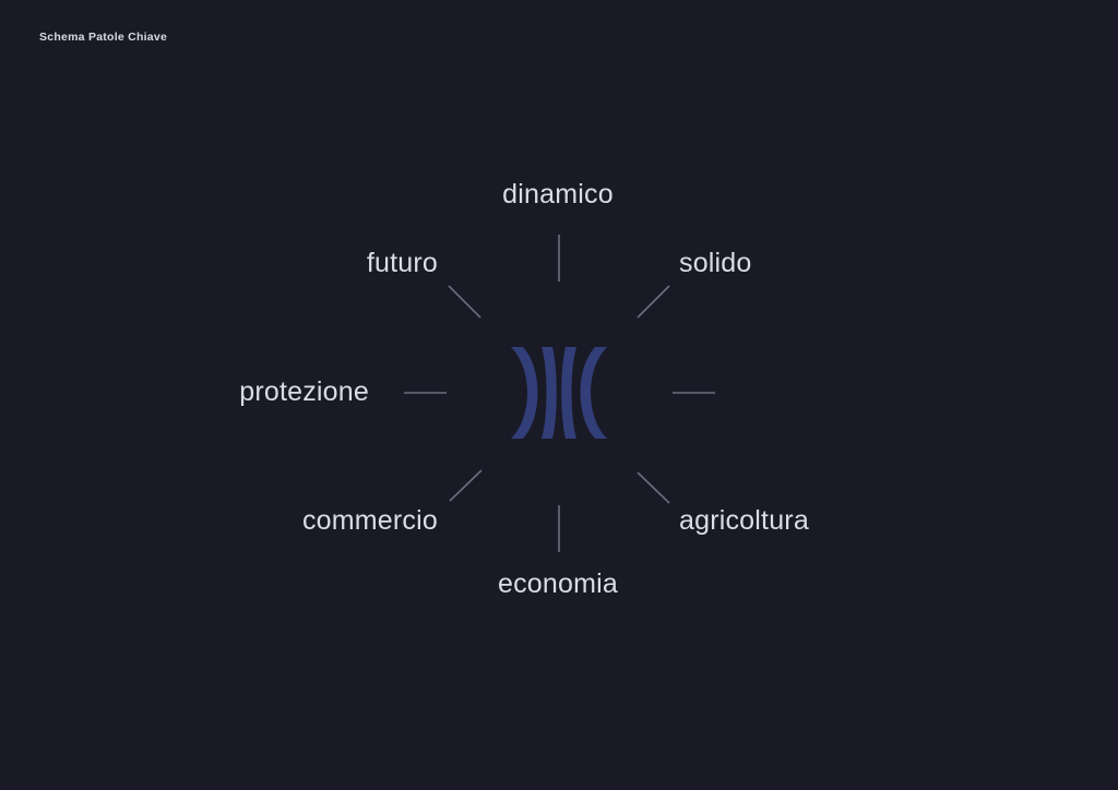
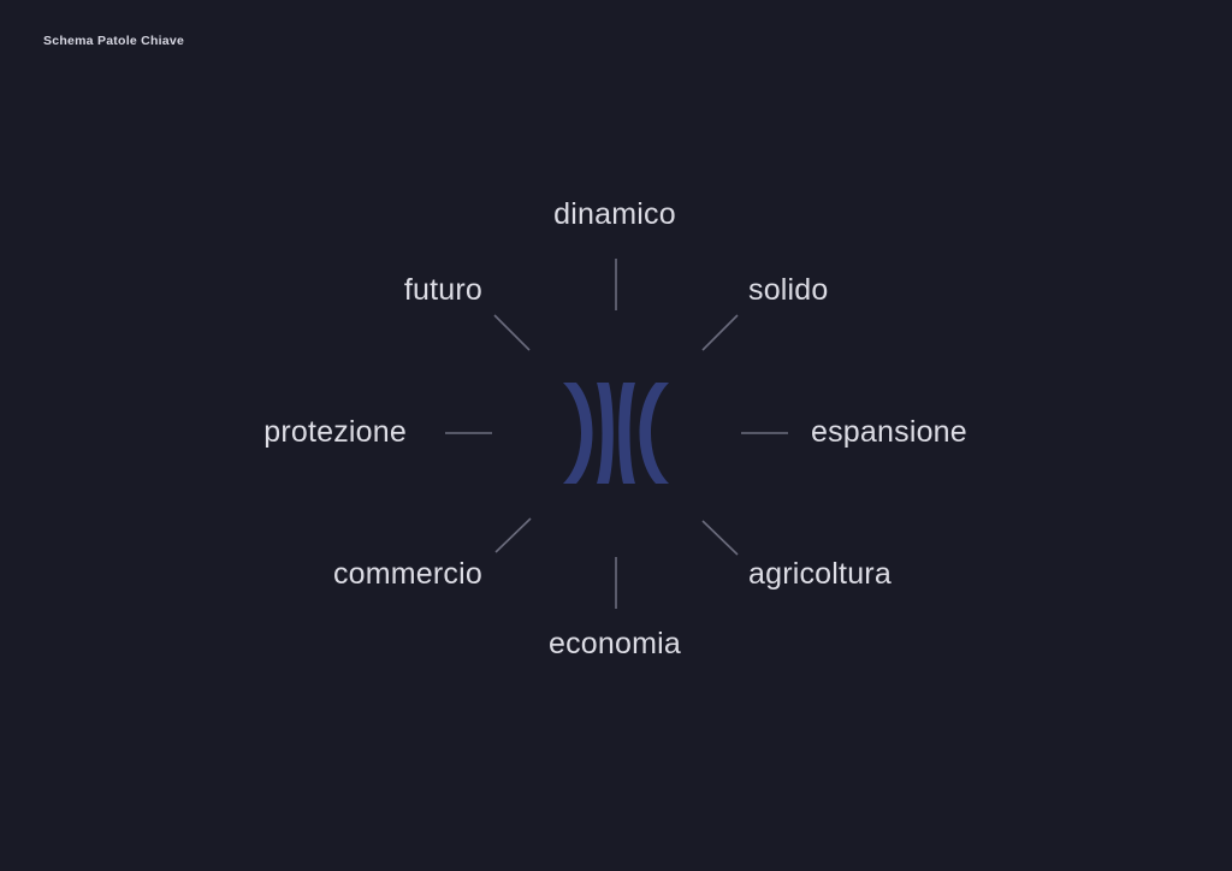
  Schema Patole Chiave
  dinamico
  futuro
  solido
  protezione
+ espansione
  commercio
  agricoltura
  economia
